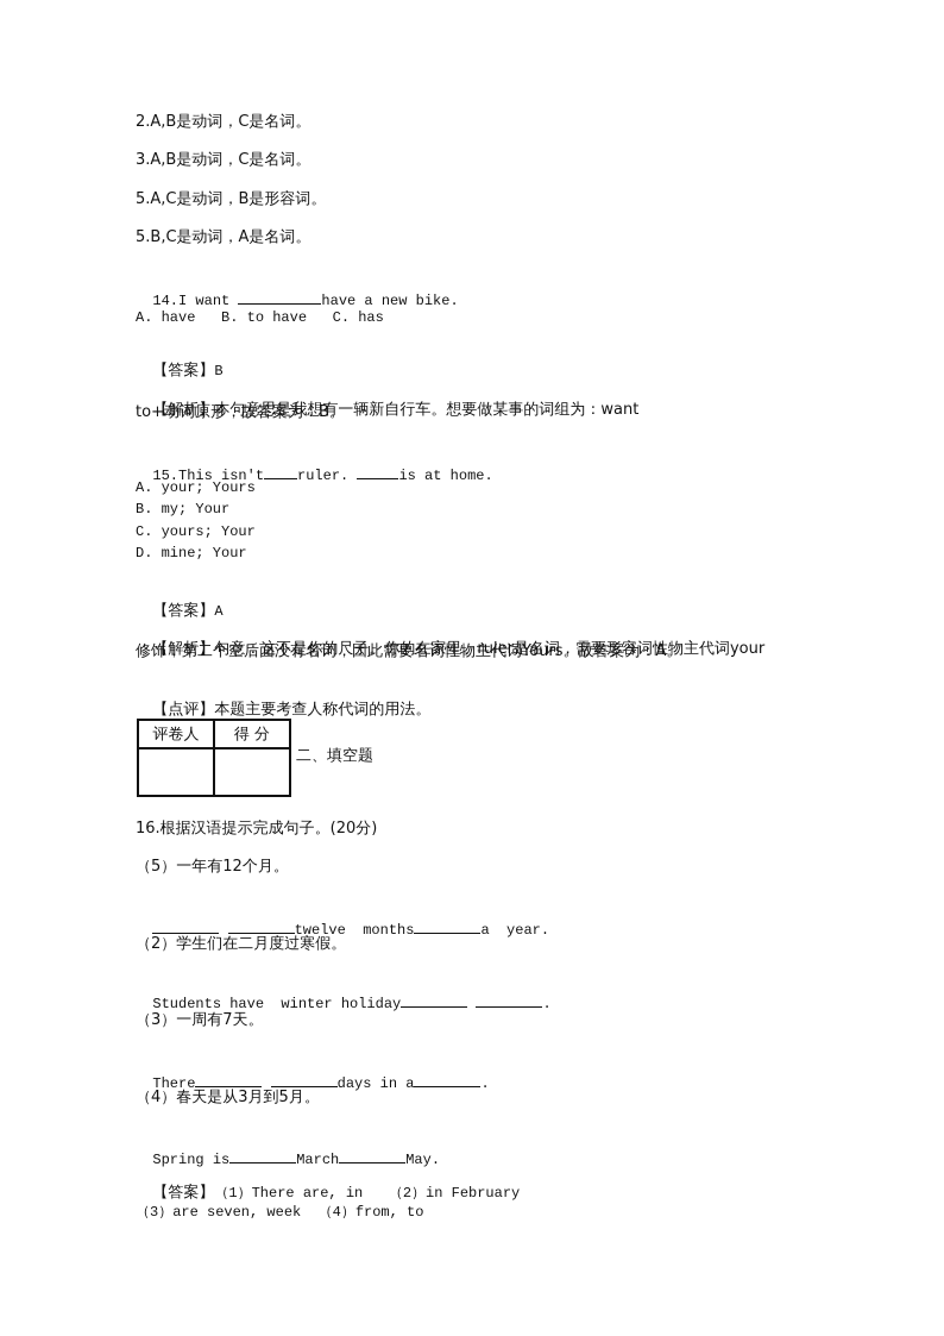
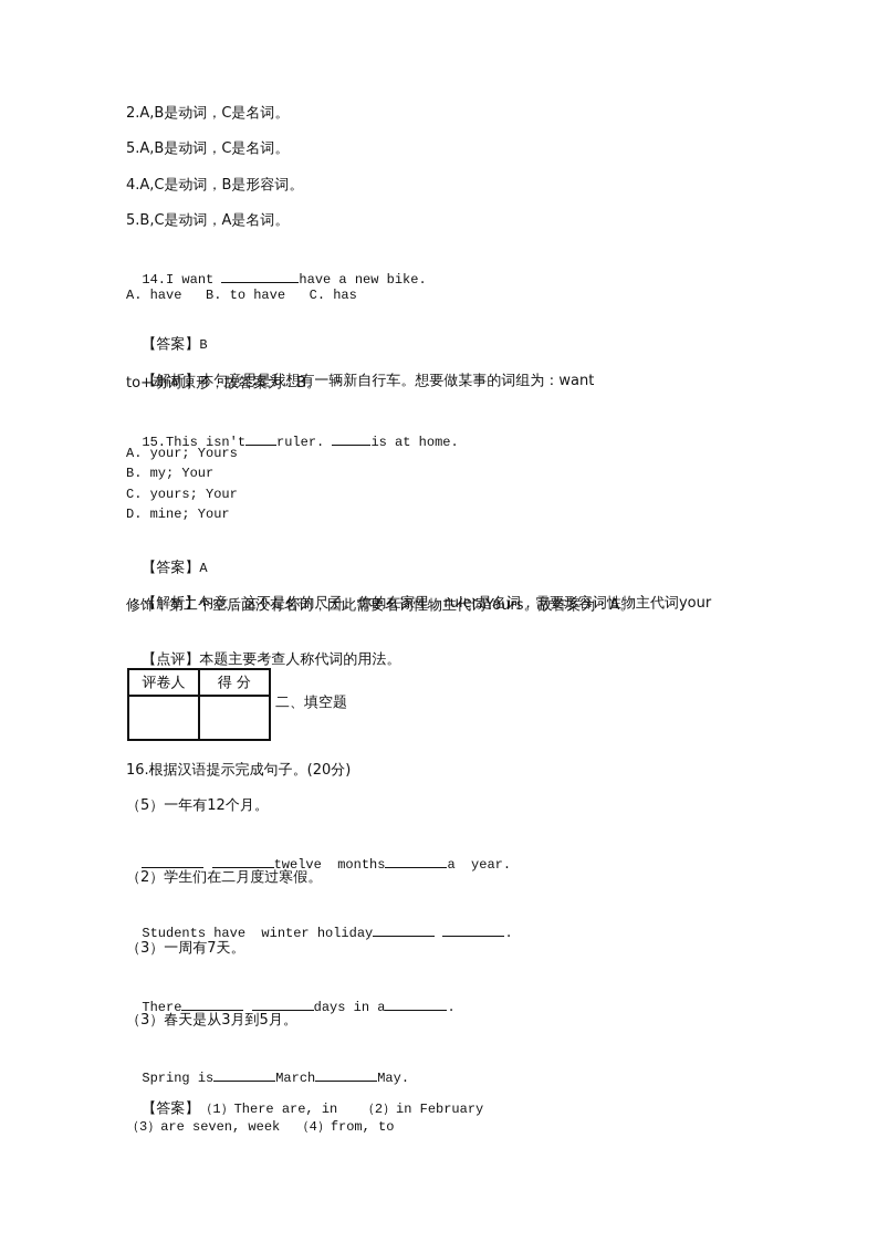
  2.A,B是动词，C是名词。
- 3.A,B是动词，C是名词。
+ 5.A,B是动词，C是名词。
- 5.A,C是动词，B是形容词。
+ 4.A,C是动词，B是形容词。
  5.B,C是动词，A是名词。
  14.I want have a new bike.
  A. have B. to have C. has
  【答案】B
  【解析】本句意思是我想有一辆新自行车。想要做某事的词组为：want
  to+动词原形，故答案为：B。
  15.This isn't ruler. is at home.
  A. your; Yours
  B. my; Your
  C. yours; Your
  D. mine; Your
  【答案】A
  【解析】句意：这不是你的尺子。你的在家里。ruler是名词，需要形容词性物主代词your
  修饰，第二个空后面没有名词，因此需要名词性物主代词Yours。故答案为：A。
  【点评】本题主要考查人称代词的用法。
  评卷人	得 分
  二、填空题
  16.根据汉语提示完成句子。(20分)
  （5）一年有12个月。
  twelve months a year.
  （2）学生们在二月度过寒假。
  Students have winter holiday .
  （3）一周有7天。
  There days in a .
- （4）春天是从3月到5月。
+ （3）春天是从3月到5月。
  Spring is March May.
  【答案】（1）There are, in （2）in February
  （3）are seven, week （4）from, to
